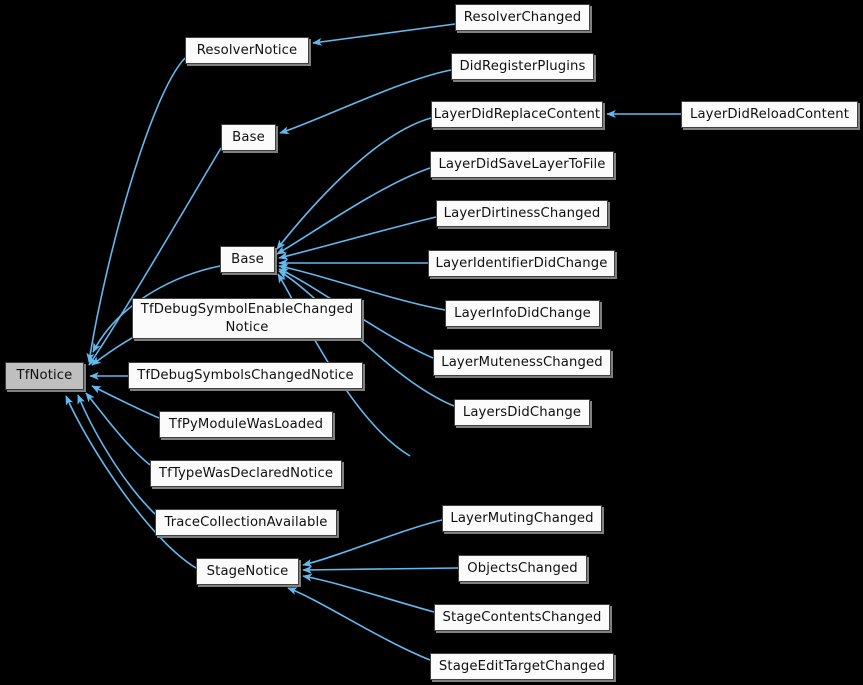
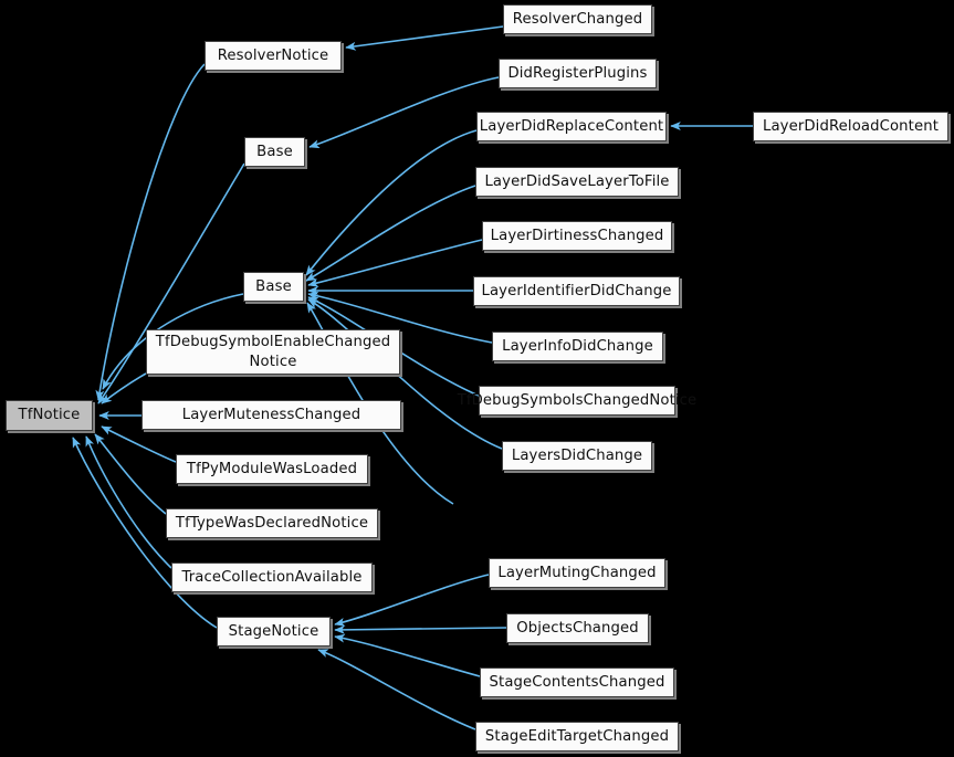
  TfNotice
  ResolverNotice
  Base
  Base
  TfDebugSymbolEnableChanged
  Notice
- TfDebugSymbolsChangedNotice
+ LayerMutenessChanged
  TfPyModuleWasLoaded
  TfTypeWasDeclaredNotice
  TraceCollectionAvailable
  StageNotice
  ResolverChanged
  DidRegisterPlugins
  LayerDidReplaceContent
  LayerDidReloadContent
  LayerDidSaveLayerToFile
  LayerDirtinessChanged
  LayerIdentifierDidChange
  LayerInfoDidChange
- LayerMutenessChanged
+ TfDebugSymbolsChangedNotice
  LayersDidChange
  LayerMutingChanged
  ObjectsChanged
  StageContentsChanged
  StageEditTargetChanged
